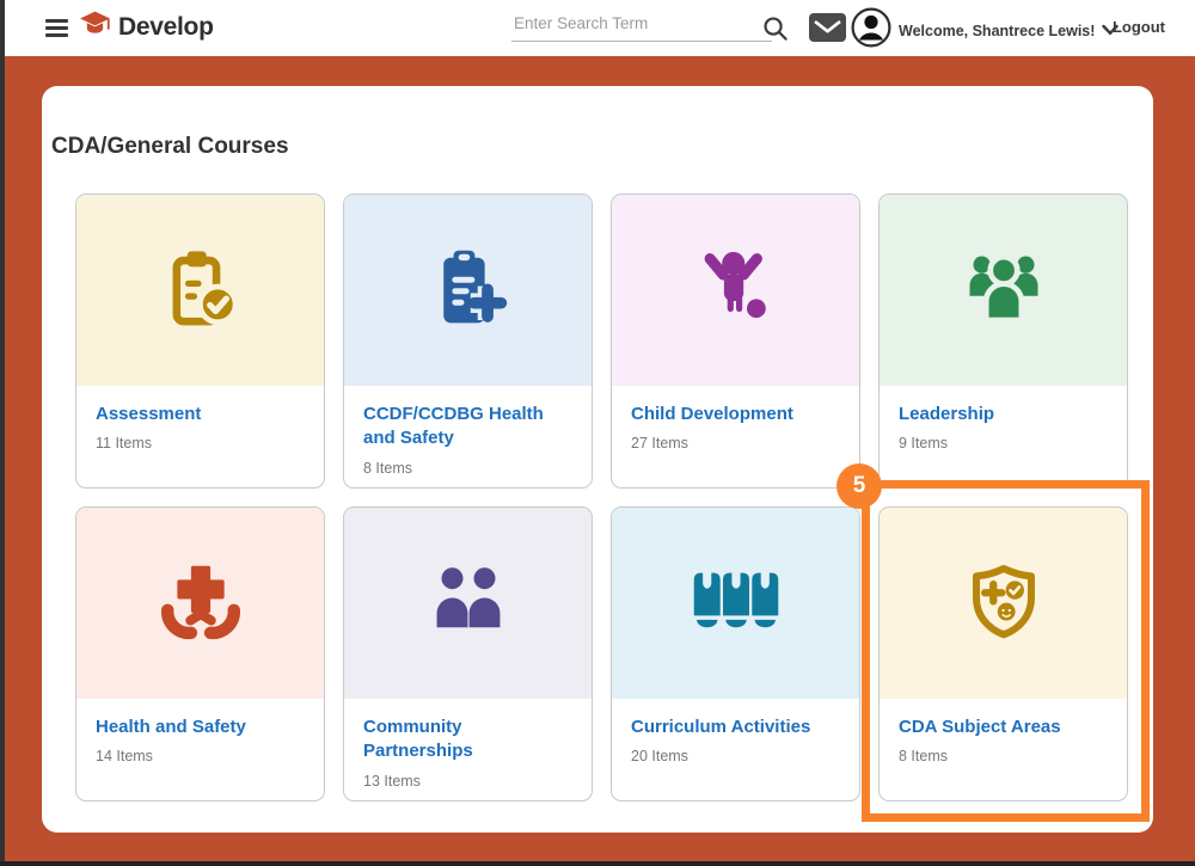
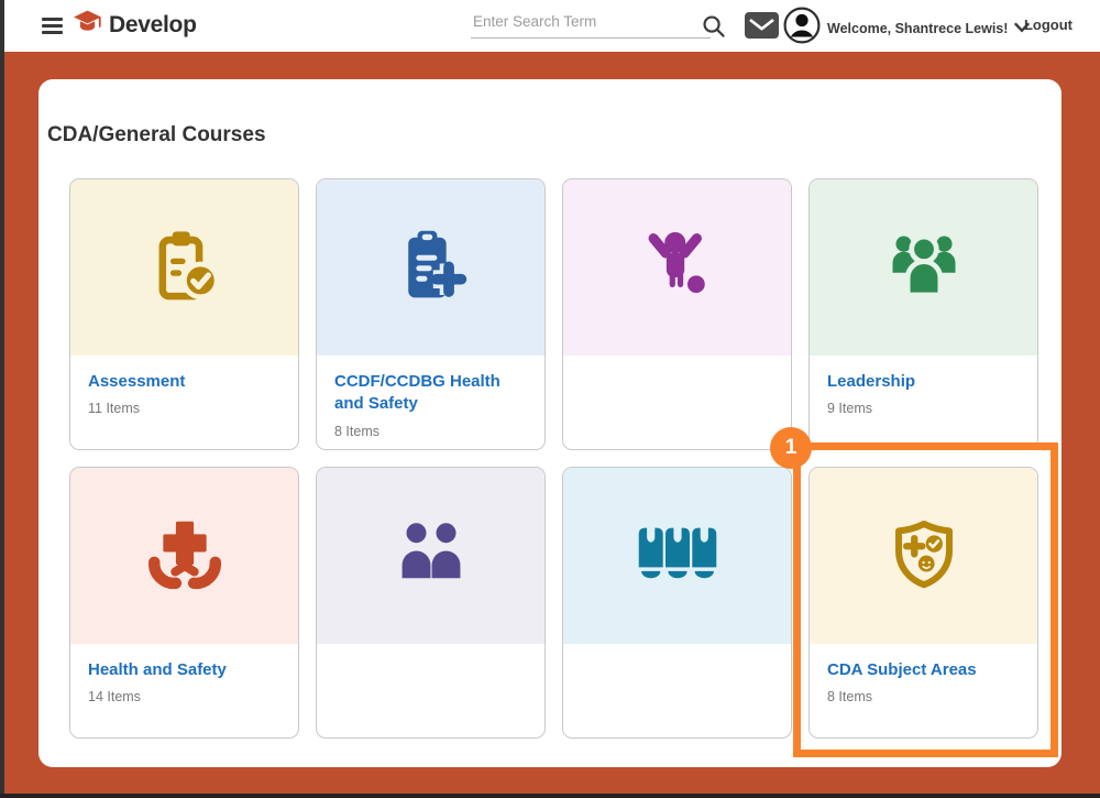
  Develop
  Enter Search Term
  Welcome, Shantrece Lewis!
  Logout
  CDA/General Courses
  Assessment
  11 Items
  CCDF/CCDBG Health and Safety
  8 Items
- Child Development
- 27 Items
  Leadership
  9 Items
  Health and Safety
  14 Items
- Community Partnerships
- 13 Items
- Curriculum Activities
- 20 Items
  CDA Subject Areas
  8 Items
- 5
+ 1
